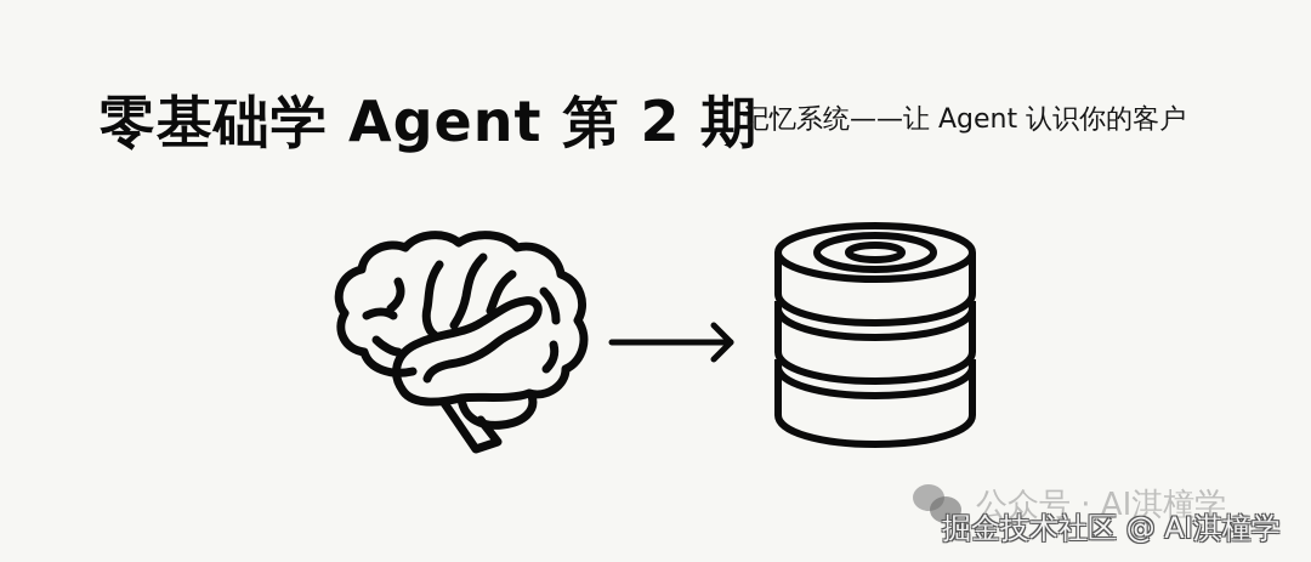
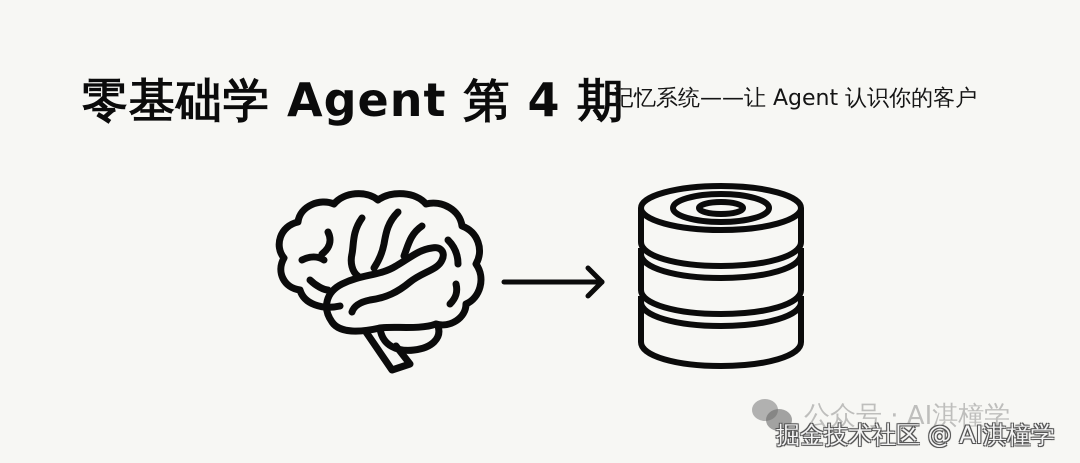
- 零基础学 Agent 第 2 期
+ 零基础学 Agent 第 4 期
  记忆系统——让 Agent 认识你的客户
  公众号 · AI淇橦学
  掘金技术社区 @ AI淇橦学
